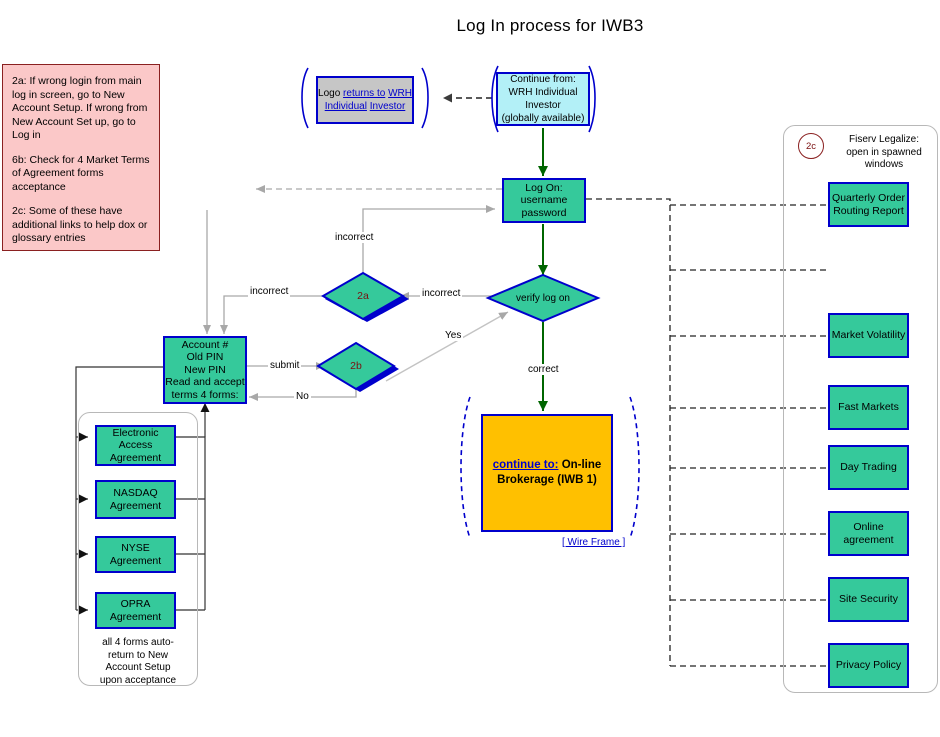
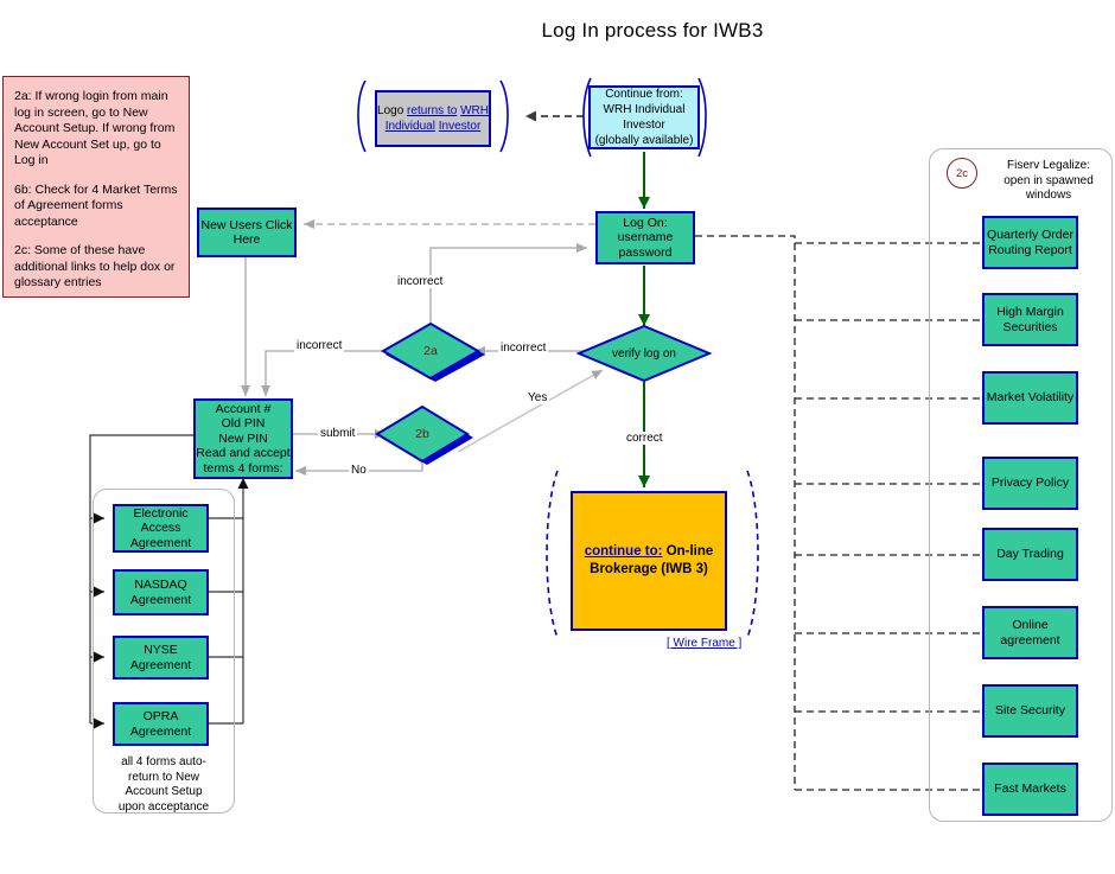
  Log In process for IWB3
  2a: If wrong login from main log in screen, go to New Account Setup. If wrong from New Account Set up, go to Log in
  6b: Check for 4 Market Terms of Agreement forms acceptance
  2c: Some of these have additional links to help dox or glossary entries
  Logo returns to WRH Individual Investor
  Continue from:
  WRH Individual
  Investor
  (globally available)
  Log On:
  username
  password
+ New Users Click
+ Here
  Account #
  Old PIN
  New PIN
  Read and accept
  terms 4 forms:
  2a
  2b
  verify log on
  incorrect
  incorrect
  incorrect
  Yes
  No
  submit
  correct
- continue to: On-line Brokerage (IWB 1)
+ continue to: On-line Brokerage (IWB 3)
  [ Wire Frame ]
  Electronic Access
  Agreement
  NASDAQ
  Agreement
  NYSE Agreement
  OPRA Agreement
  all 4 forms auto-
  return to New
  Account Setup
  upon acceptance
  2c
  Fiserv Legalize:
  open in spawned
  windows
  Quarterly Order
  Routing Report
+ High Margin
+ Securities
  Market Volatility
- Fast Markets
+ Privacy Policy
  Day Trading
  Online agreement
  Site Security
- Privacy Policy
+ Fast Markets
